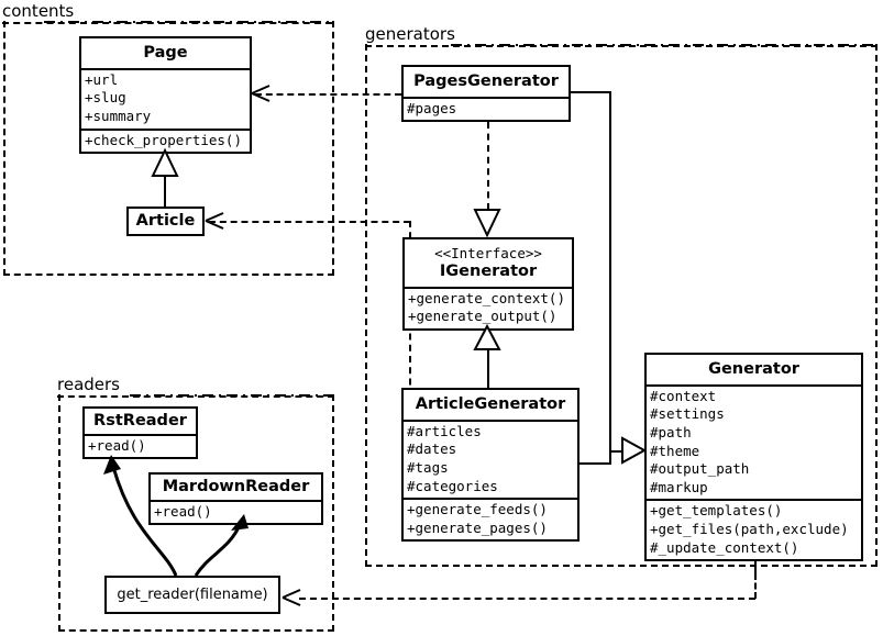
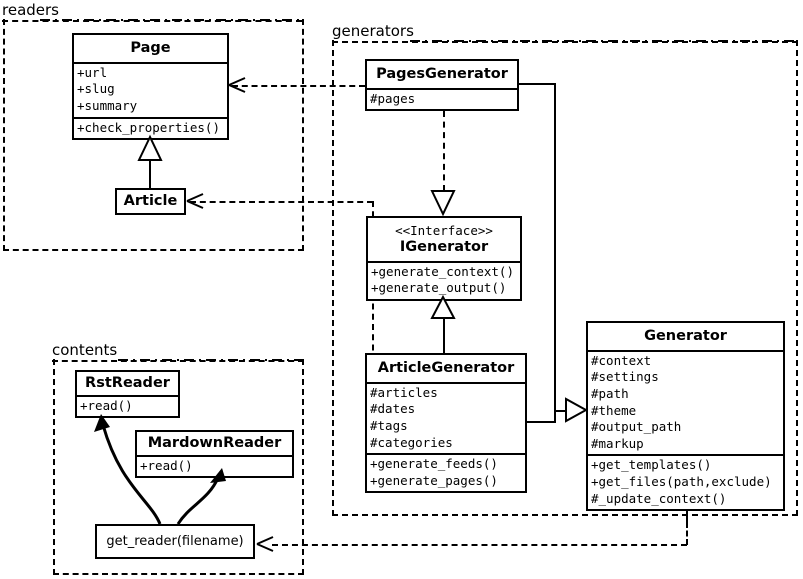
- contents
+ readers
  generators
- readers
+ contents
  Page
  +url
  +slug
  +summary
  +check_properties()
  Article
  PagesGenerator
  #pages
  <<Interface>>
  IGenerator
  +generate_context()
  +generate_output()
  ArticleGenerator
  #articles
  #dates
  #tags
  #categories
  +generate_feeds()
  +generate_pages()
  Generator
  #context
  #settings
  #path
  #theme
  #output_path
  #markup
  +get_templates()
  +get_files(path,exclude)
  #_update_context()
  RstReader
  +read()
  MardownReader
  +read()
  get_reader(filename)
